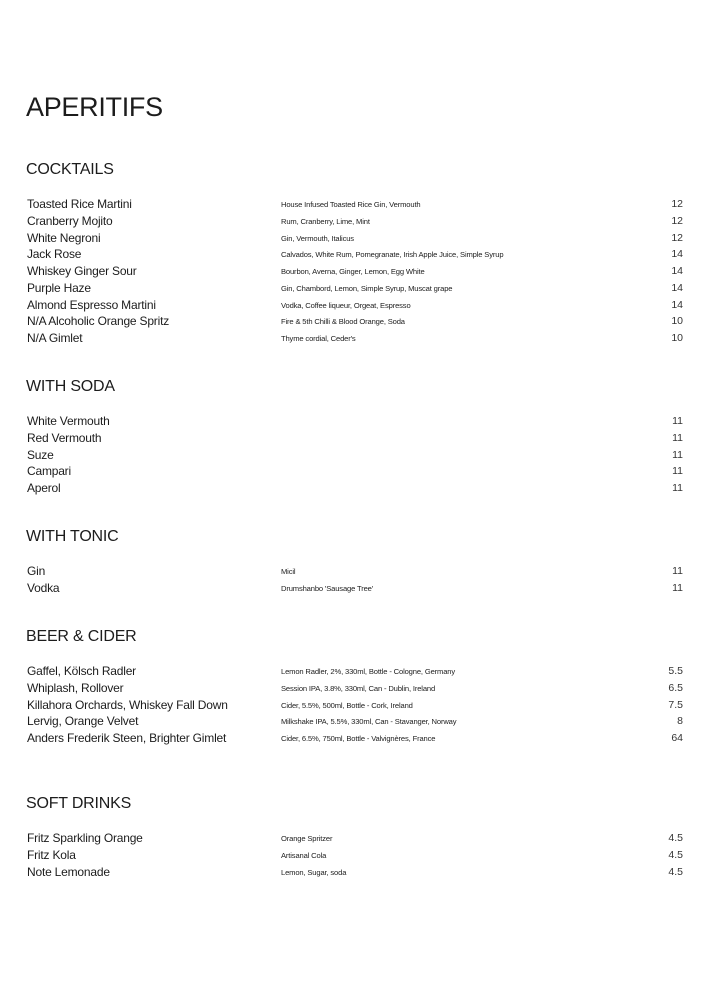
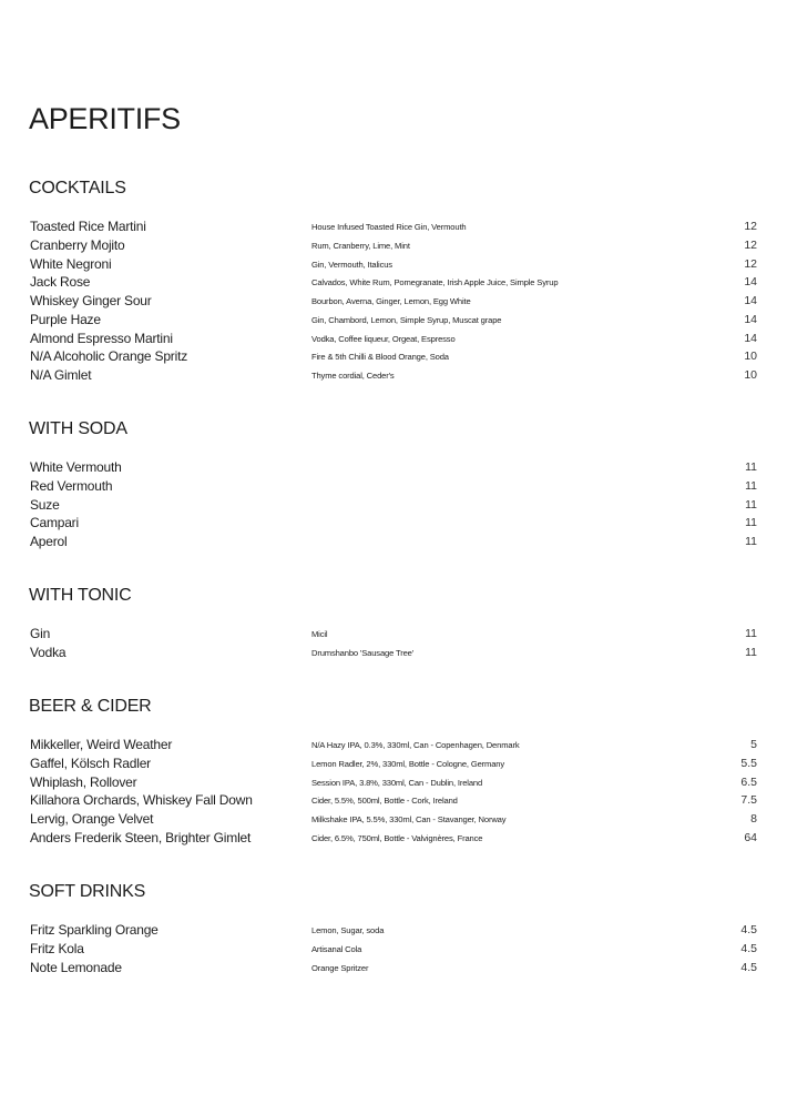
  APERITIFS
  COCKTAILS
  Toasted Rice Martini
  House Infused Toasted Rice Gin, Vermouth
  12
  Cranberry Mojito
  Rum, Cranberry, Lime, Mint
  12
  White Negroni
  Gin, Vermouth, Italicus
  12
  Jack Rose
  Calvados, White Rum, Pomegranate, Irish Apple Juice, Simple Syrup
  14
  Whiskey Ginger Sour
  Bourbon, Averna, Ginger, Lemon, Egg White
  14
  Purple Haze
  Gin, Chambord, Lemon, Simple Syrup, Muscat grape
  14
  Almond Espresso Martini
  Vodka, Coffee liqueur, Orgeat, Espresso
  14
  N/A Alcoholic Orange Spritz
  Fire & 5th Chilli & Blood Orange, Soda
  10
  N/A Gimlet
  Thyme cordial, Ceder's
  10
  WITH SODA
  White Vermouth
  11
  Red Vermouth
  11
  Suze
  11
  Campari
  11
  Aperol
  11
  WITH TONIC
  Gin
  Micil
  11
  Vodka
  Drumshanbo 'Sausage Tree'
  11
  BEER & CIDER
+ Mikkeller, Weird Weather
+ N/A Hazy IPA, 0.3%, 330ml, Can - Copenhagen, Denmark
+ 5
  Gaffel, Kölsch Radler
  Lemon Radler, 2%, 330ml, Bottle - Cologne, Germany
  5.5
  Whiplash, Rollover
  Session IPA, 3.8%, 330ml, Can - Dublin, Ireland
  6.5
  Killahora Orchards, Whiskey Fall Down
  Cider, 5.5%, 500ml, Bottle - Cork, Ireland
  7.5
  Lervig, Orange Velvet
  Milkshake IPA, 5.5%, 330ml, Can - Stavanger, Norway
  8
  Anders Frederik Steen, Brighter Gimlet
  Cider, 6.5%, 750ml, Bottle - Valvignères, France
  64
  SOFT DRINKS
  Fritz Sparkling Orange
- Orange Spritzer
+ Lemon, Sugar, soda
  4.5
  Fritz Kola
  Artisanal Cola
  4.5
  Note Lemonade
- Lemon, Sugar, soda
+ Orange Spritzer
  4.5
